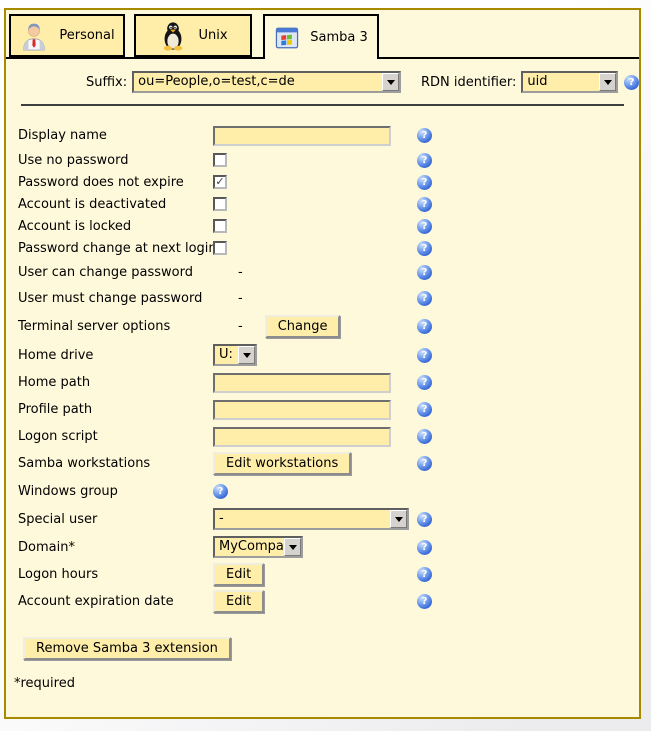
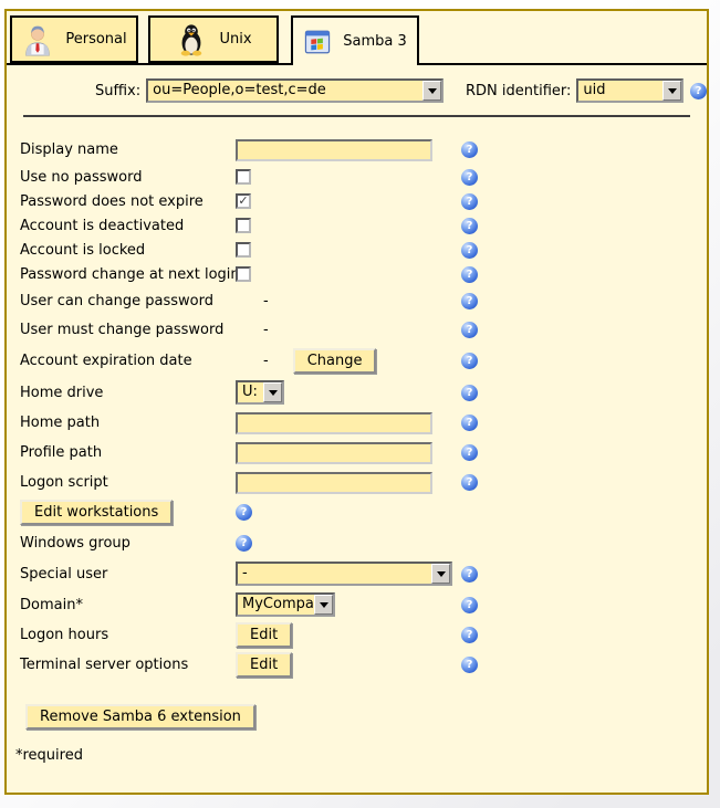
  Personal
  Unix
  Samba 3
  Suffix:
  ou=People,o=test,c=de
  RDN identifier:
  uid
  ?
  Display name
  ?
  Use no password
  ?
  Password does not expire
  ✓
  ?
  Account is deactivated
  ?
  Account is locked
  ?
  Password change at next logi
  ?
  User can change password
  -
  ?
  User must change password
  -
  ?
- Terminal server options
+ Account expiration date
  -
  Change
  ?
  Home drive
  U:
  ?
  Home path
  ?
  Profile path
  ?
  Logon script
  ?
- Samba workstations
  Edit workstations
  ?
  Windows group
  ?
  Special user
  -
  ?
  Domain*
  MyCompa
  ?
  Logon hours
  Edit
  ?
- Account expiration date
+ Terminal server options
  Edit
  ?
- Remove Samba 3 extension
+ Remove Samba 6 extension
  *required
